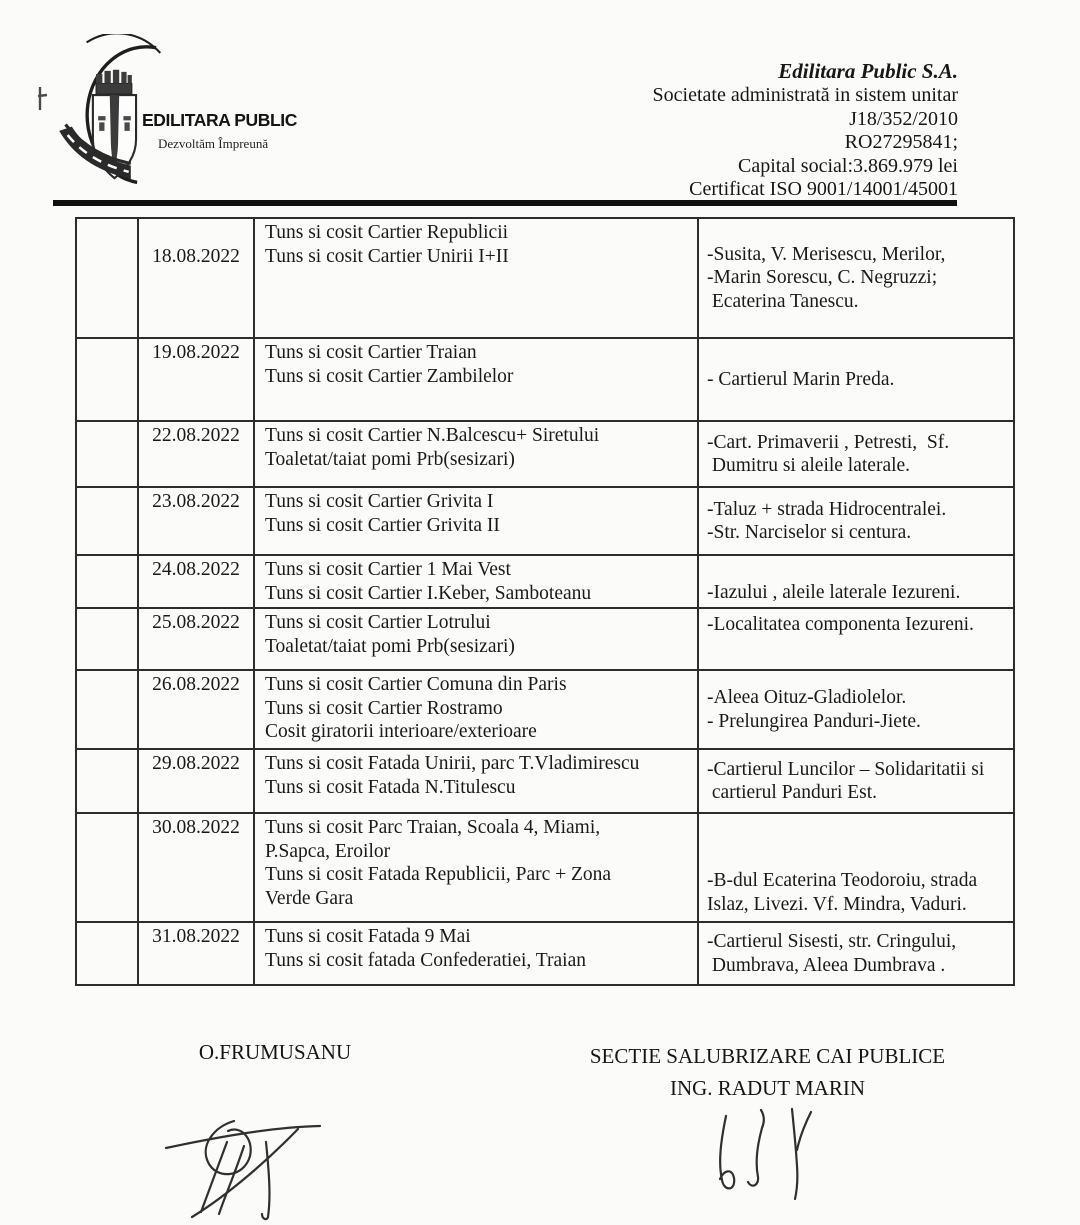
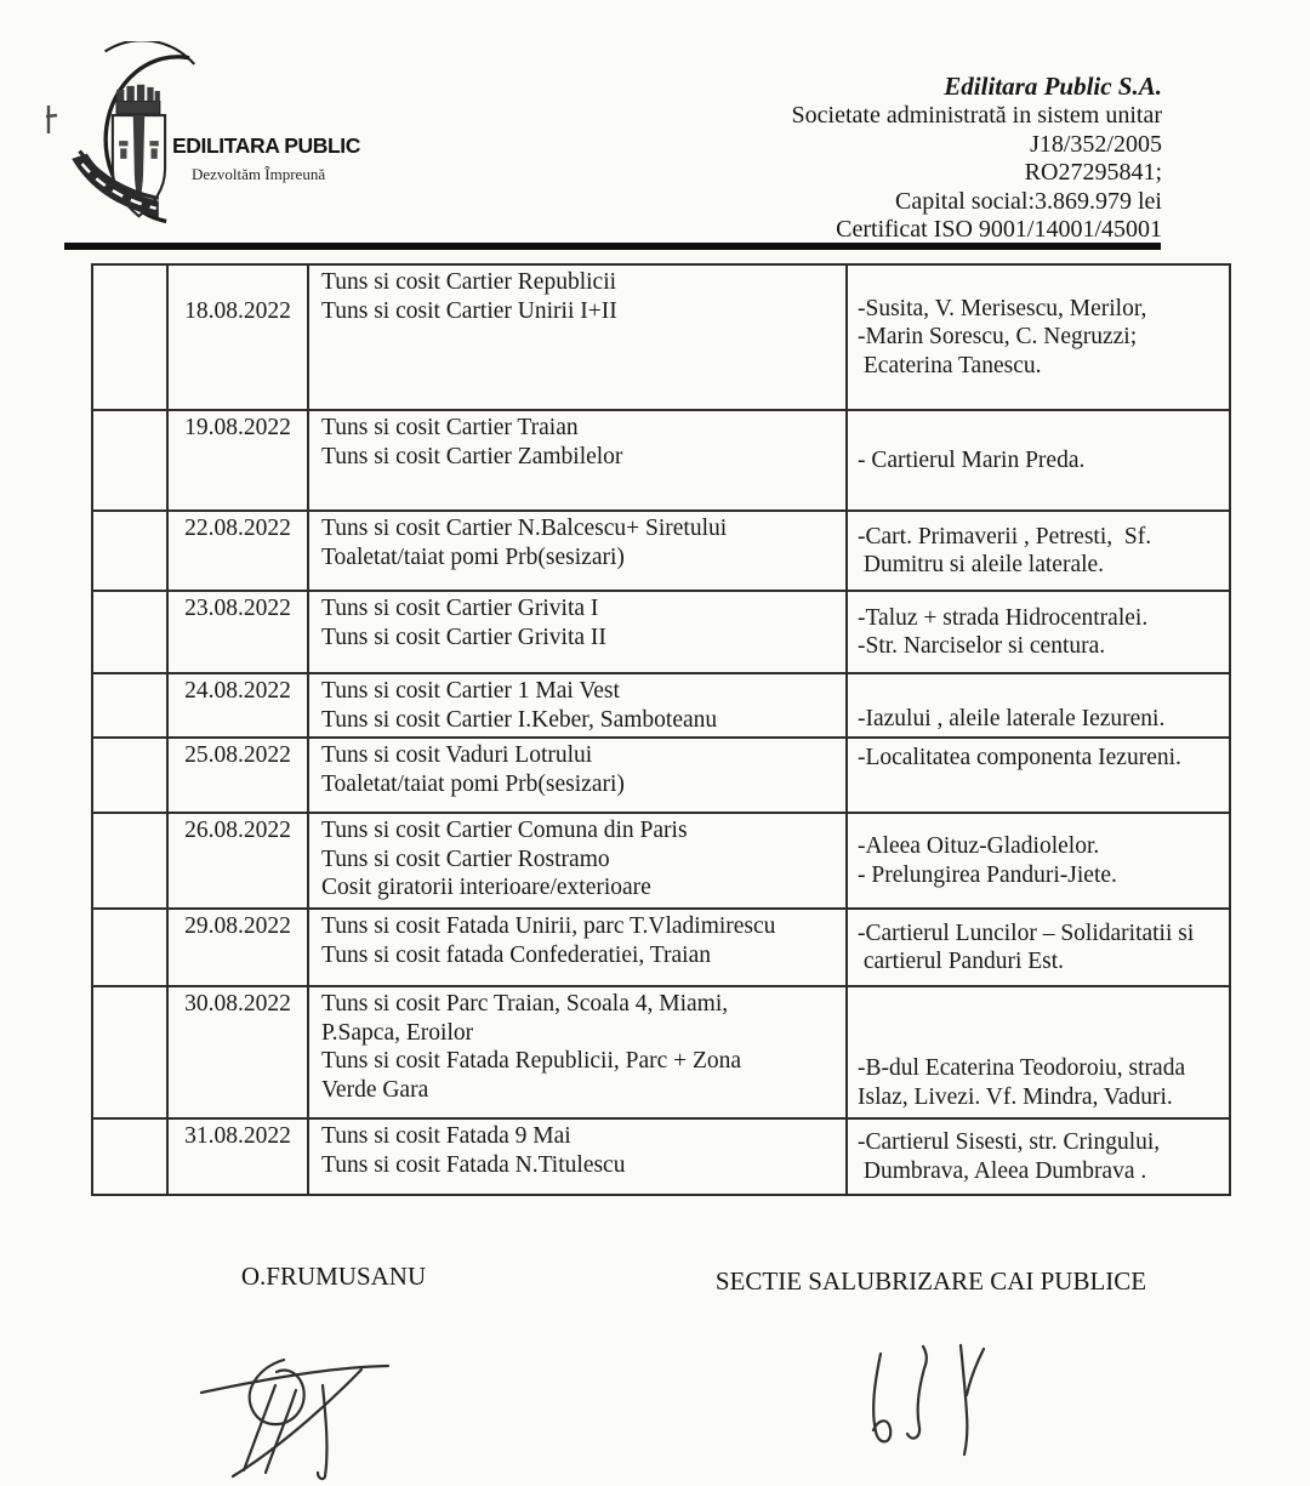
  EDILITARA PUBLIC
  Dezvoltăm Împreună
  Edilitara Public S.A.
  Societate administrată in sistem unitar
- J18/352/2010
+ J18/352/2005
  RO27295841;
  Capital social:3.869.979 lei
  Certificat ISO 9001/14001/45001
  	18.08.2022	Tuns si cosit Cartier RepubliciiTuns si cosit Cartier Unirii I+II	-Susita, V. Merisescu, Merilor,-Marin Sorescu, C. Negruzzi; Ecaterina Tanescu.
  	19.08.2022	Tuns si cosit Cartier TraianTuns si cosit Cartier Zambilelor	- Cartierul Marin Preda.
  	22.08.2022	Tuns si cosit Cartier N.Balcescu+ SiretuluiToaletat/taiat pomi Prb(sesizari)	-Cart. Primaverii , Petresti, Sf. Dumitru si aleile laterale.
  	23.08.2022	Tuns si cosit Cartier Grivita ITuns si cosit Cartier Grivita II	-Taluz + strada Hidrocentralei.-Str. Narciselor si centura.
  	24.08.2022	Tuns si cosit Cartier 1 Mai VestTuns si cosit Cartier I.Keber, Samboteanu	-Iazului , aleile laterale Iezureni.
- 	25.08.2022	Tuns si cosit Cartier LotruluiToaletat/taiat pomi Prb(sesizari)	-Localitatea componenta Iezureni.
+ 	25.08.2022	Tuns si cosit Vaduri LotruluiToaletat/taiat pomi Prb(sesizari)	-Localitatea componenta Iezureni.
  	26.08.2022	Tuns si cosit Cartier Comuna din ParisTuns si cosit Cartier RostramoCosit giratorii interioare/exterioare	-Aleea Oituz-Gladiolelor.- Prelungirea Panduri-Jiete.
- 	29.08.2022	Tuns si cosit Fatada Unirii, parc T.VladimirescuTuns si cosit Fatada N.Titulescu	-Cartierul Luncilor – Solidaritatii si cartierul Panduri Est.
+ 	29.08.2022	Tuns si cosit Fatada Unirii, parc T.VladimirescuTuns si cosit fatada Confederatiei, Traian	-Cartierul Luncilor – Solidaritatii si cartierul Panduri Est.
  	30.08.2022	Tuns si cosit Parc Traian, Scoala 4, Miami,P.Sapca, EroilorTuns si cosit Fatada Republicii, Parc + ZonaVerde Gara	-B-dul Ecaterina Teodoroiu, stradaIslaz, Livezi. Vf. Mindra, Vaduri.
- 	31.08.2022	Tuns si cosit Fatada 9 MaiTuns si cosit fatada Confederatiei, Traian	-Cartierul Sisesti, str. Cringului, Dumbrava, Aleea Dumbrava .
+ 	31.08.2022	Tuns si cosit Fatada 9 MaiTuns si cosit Fatada N.Titulescu	-Cartierul Sisesti, str. Cringului, Dumbrava, Aleea Dumbrava .
  O.FRUMUSANU
  SECTIE SALUBRIZARE CAI PUBLICE
- ING. RADUT MARIN
